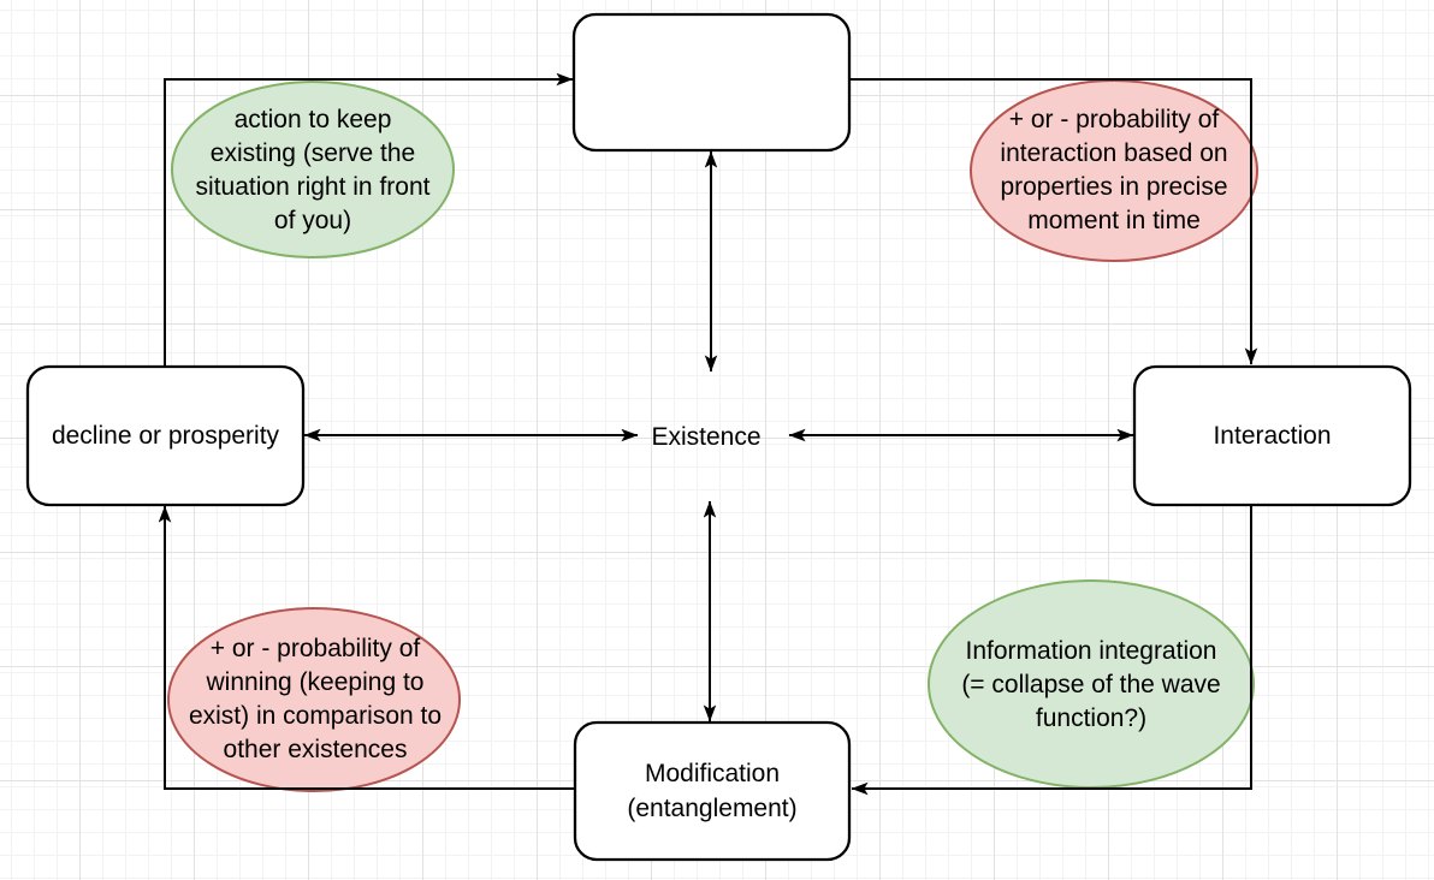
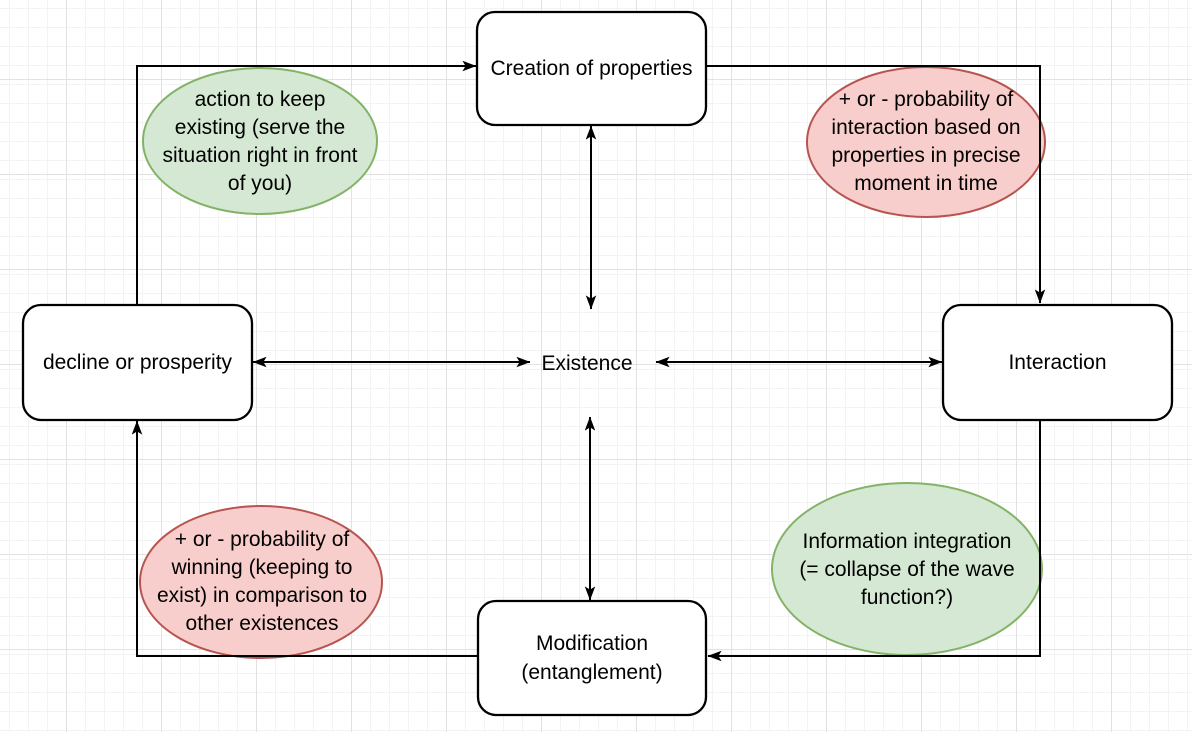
+ Creation of properties
  decline or prosperity
  Existence
  Interaction
  Modification
  (entanglement)
  action to keep
  existing (serve the
  situation right in front
  of you)
  + or - probability of
  interaction based on
  properties in precise
  moment in time
  + or - probability of
  winning (keeping to
  exist) in comparison to
  other existences
  Information integration
  (= collapse of the wave
  function?)
